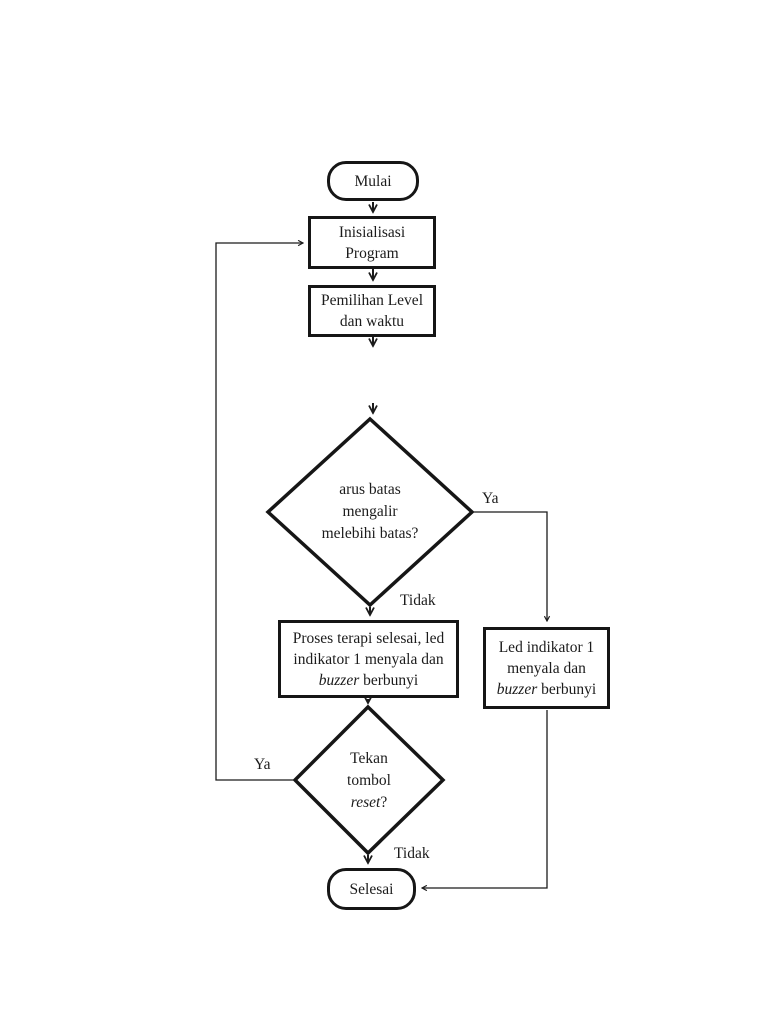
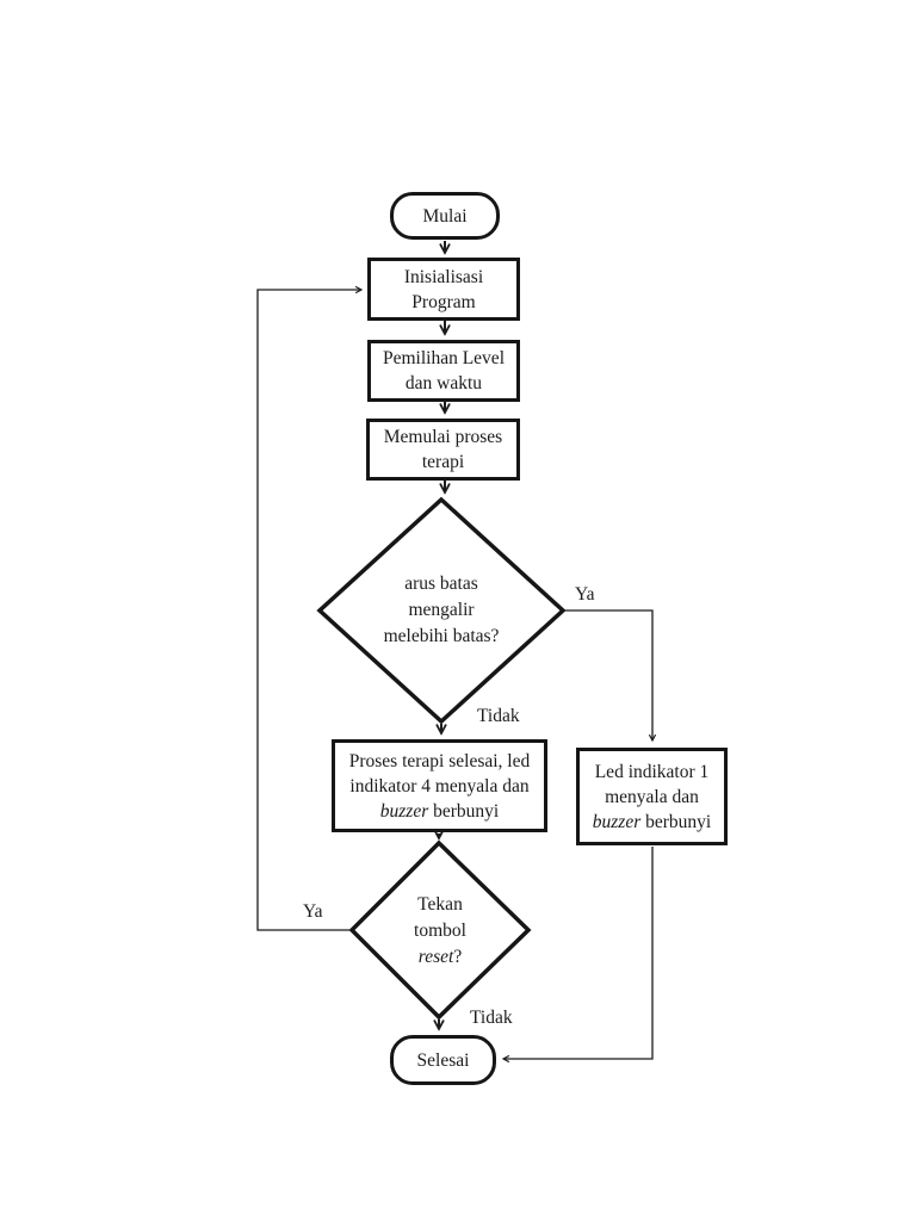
  Mulai
  Inisialisasi Program
  Pemilihan Level dan waktu
+ Memulai proses terapi
  arus batas mengalir melebihi batas?
- Proses terapi selesai, led indikator 1 menyala dan buzzer berbunyi
+ Proses terapi selesai, led indikator 4 menyala dan buzzer berbunyi
  Led indikator 1 menyala dan buzzer berbunyi
  Tekan
  tombol
  reset?
  Selesai
  Ya
  Tidak
  Ya
  Tidak
